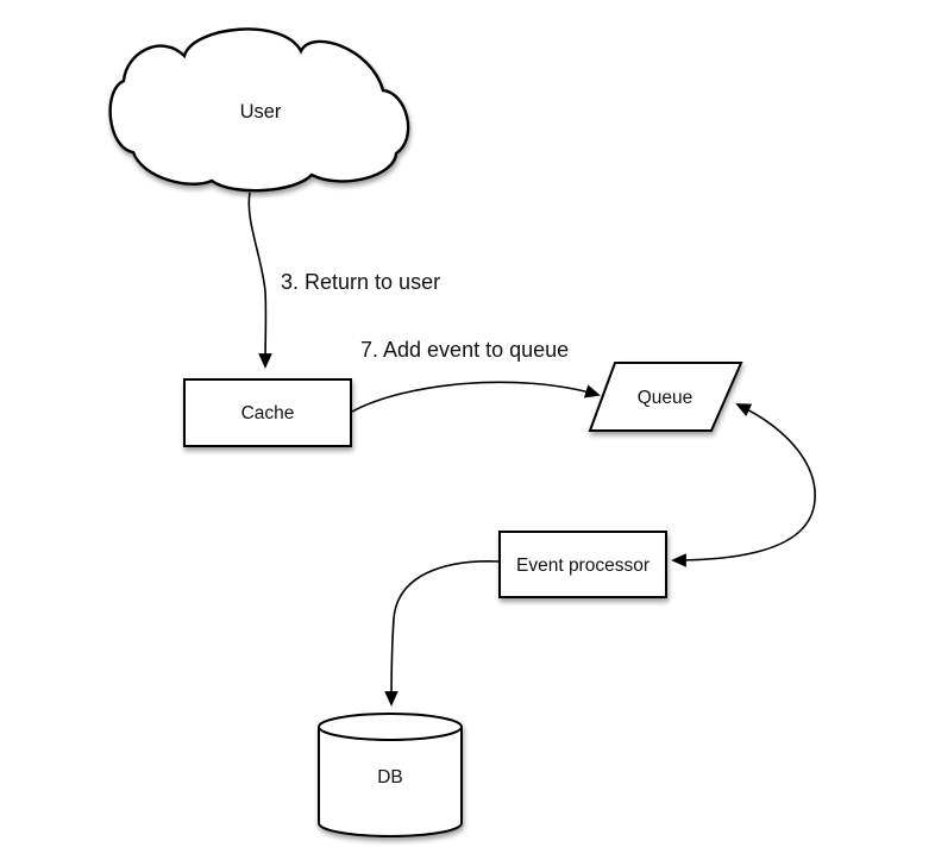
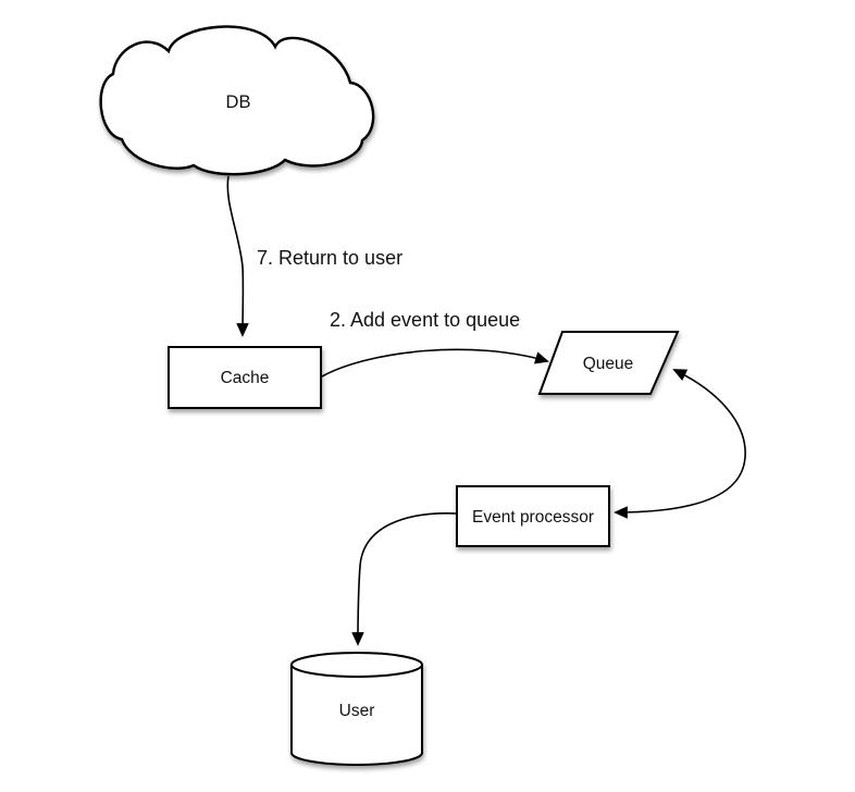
- User
+ DB
  Cache
  Queue
  Event processor
- DB
+ User
- 3. Return to user
+ 7. Return to user
- 7. Add event to queue
+ 2. Add event to queue
